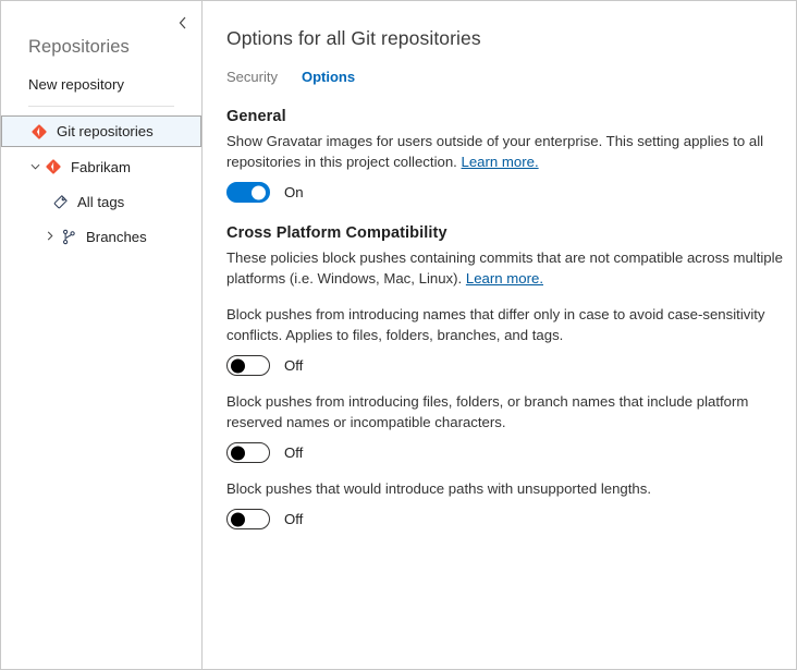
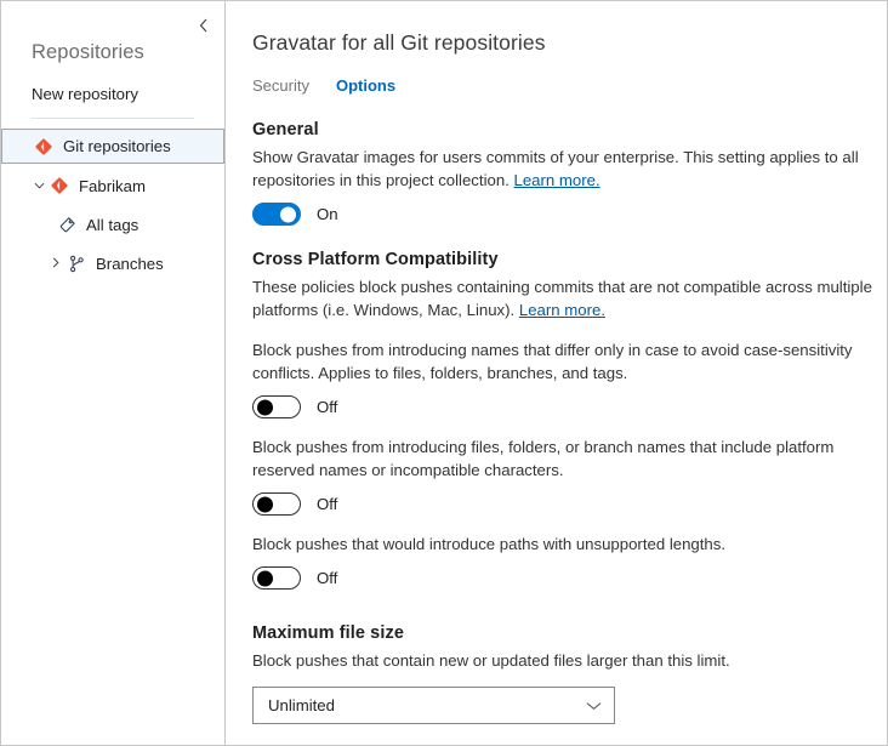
  Repositories
  New repository
  Git repositories
  Fabrikam
  All tags
  Branches
- Options for all Git repositories
+ Gravatar for all Git repositories
  Security
  Options
  General
- Show Gravatar images for users outside of your enterprise. This setting applies to all repositories in this project collection. Learn more.
+ Show Gravatar images for users commits of your enterprise. This setting applies to all repositories in this project collection. Learn more.
  On
  Cross Platform Compatibility
  These policies block pushes containing commits that are not compatible across multiple platforms (i.e. Windows, Mac, Linux). Learn more.
  Block pushes from introducing names that differ only in case to avoid case-sensitivity conflicts. Applies to files, folders, branches, and tags.
  Off
  Block pushes from introducing files, folders, or branch names that include platform reserved names or incompatible characters.
  Off
  Block pushes that would introduce paths with unsupported lengths.
  Off
+ Maximum file size
+ Block pushes that contain new or updated files larger than this limit.
+ Unlimited
